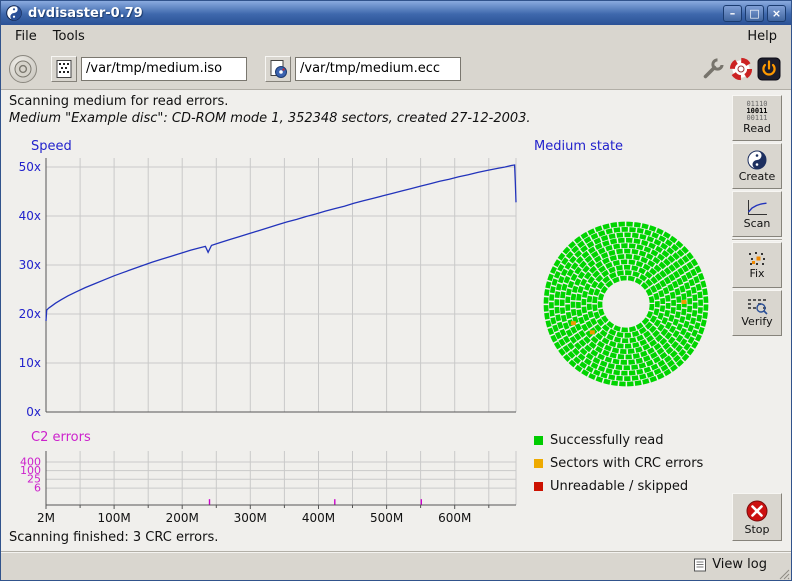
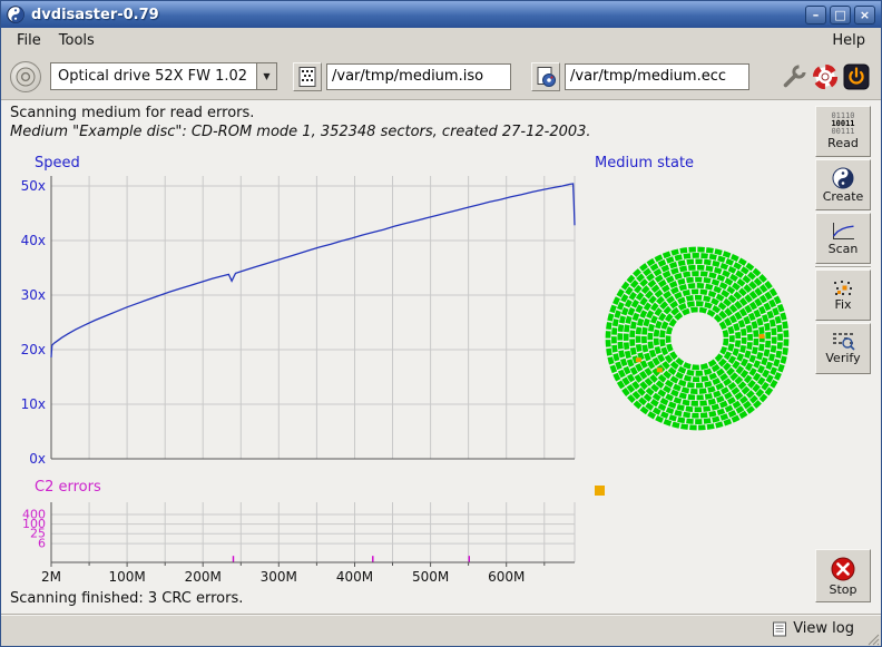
  dvdisaster-0.79
  –
  □
  ×
  File
  Tools
  Help
+ Optical drive 52X FW 1.02
+ ▼
  /var/tmp/medium.iso
  /var/tmp/medium.ecc
  Scanning medium for read errors.
  Medium "Example disc": CD-ROM mode 1, 352348 sectors, created 27-12-2003.
  Speed
  Medium state
  C2 errors
  0x
  10x
  20x
  30x
  40x
  50x
  400
  100
  25
  6
  2M
  100M
  200M
  300M
  400M
  500M
  600M
- Successfully read
- Sectors with CRC errors
- Unreadable / skipped
  Scanning finished: 3 CRC errors.
  01110
  10011
  00111
  Read
  Create
  Scan
  Fix
  Verify
  Stop
  View log
